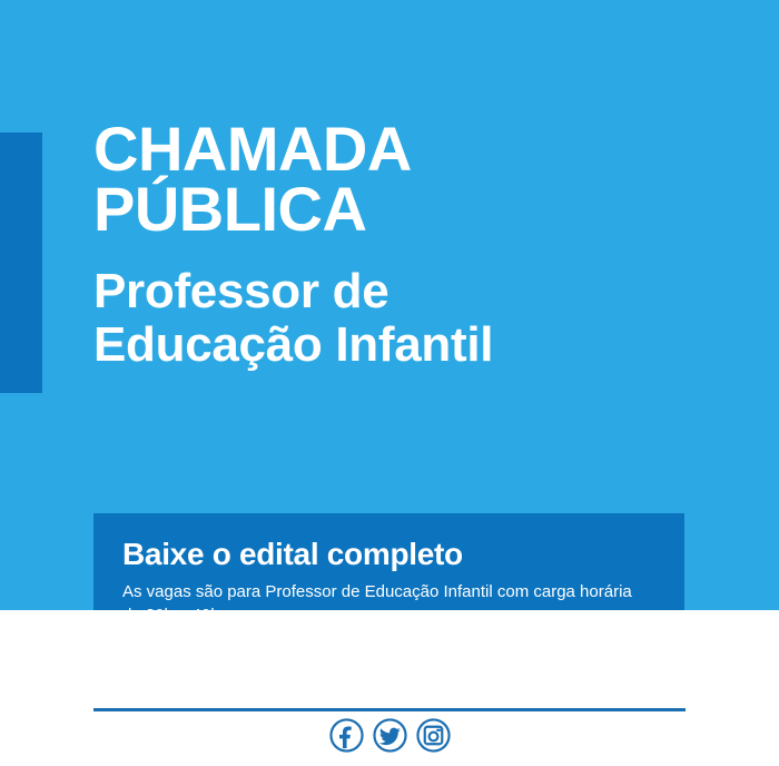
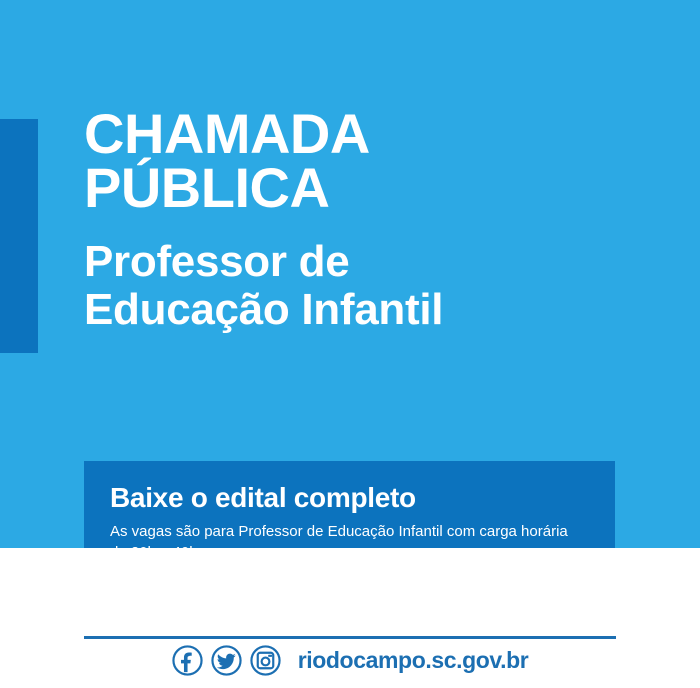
  CHAMADA
  PÚBLICA
  Professor de
  Educação Infantil
  Baixe o edital completo
  As vagas são para Professor de Educação Infantil com carga horária
+ riodocampo.sc.gov.br
